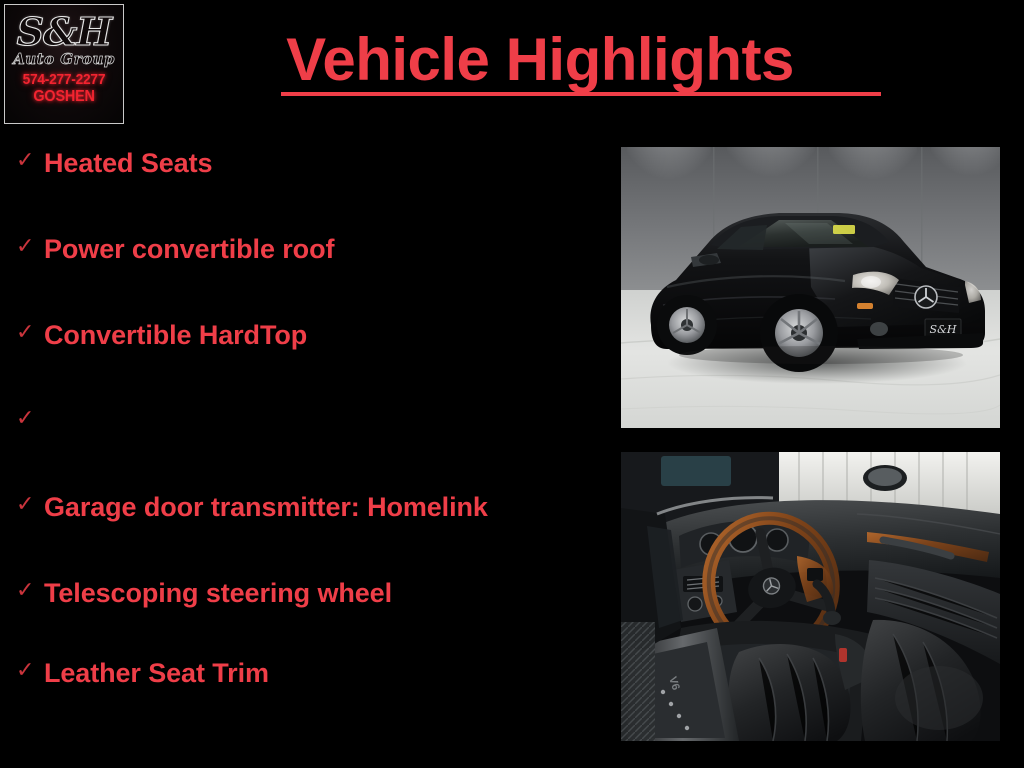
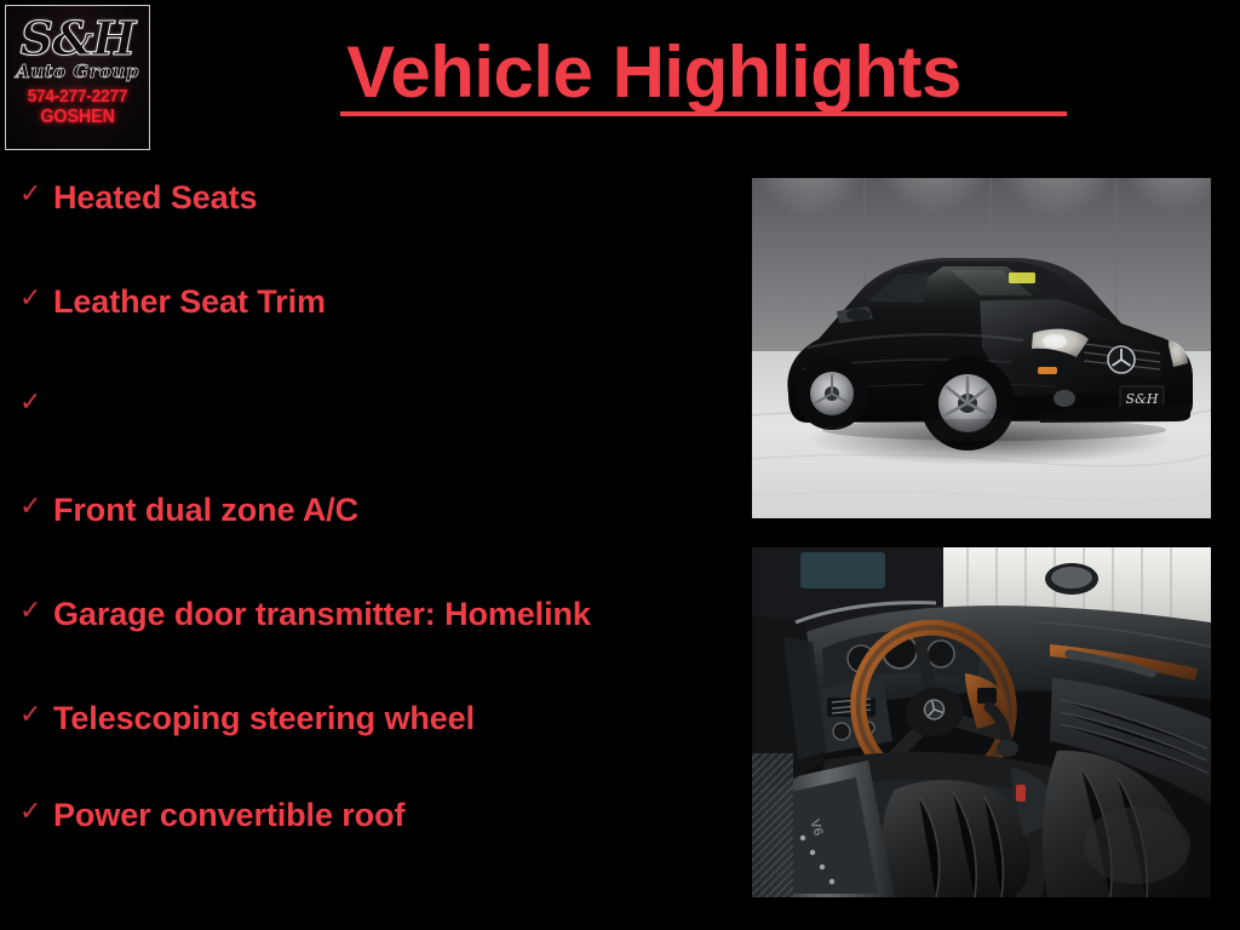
  S&H
  Auto Group
  574-277-2277
  GOSHEN
  Vehicle Highlights
  ✓
  Heated Seats
  ✓
- Power convertible roof
+ Leather Seat Trim
  ✓
- Convertible HardTop
  ✓
+ Front dual zone A/C
  ✓
  Garage door transmitter: Homelink
  ✓
  Telescoping steering wheel
  ✓
- Leather Seat Trim
+ Power convertible roof
  S&H
